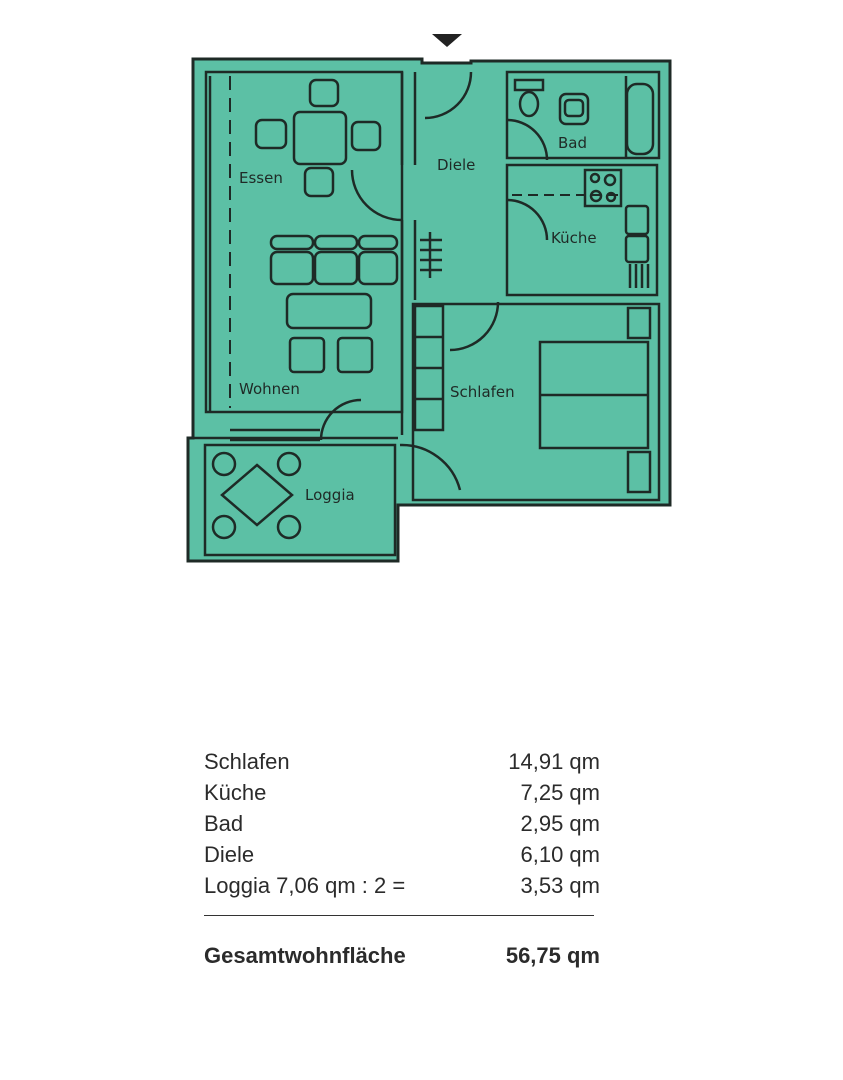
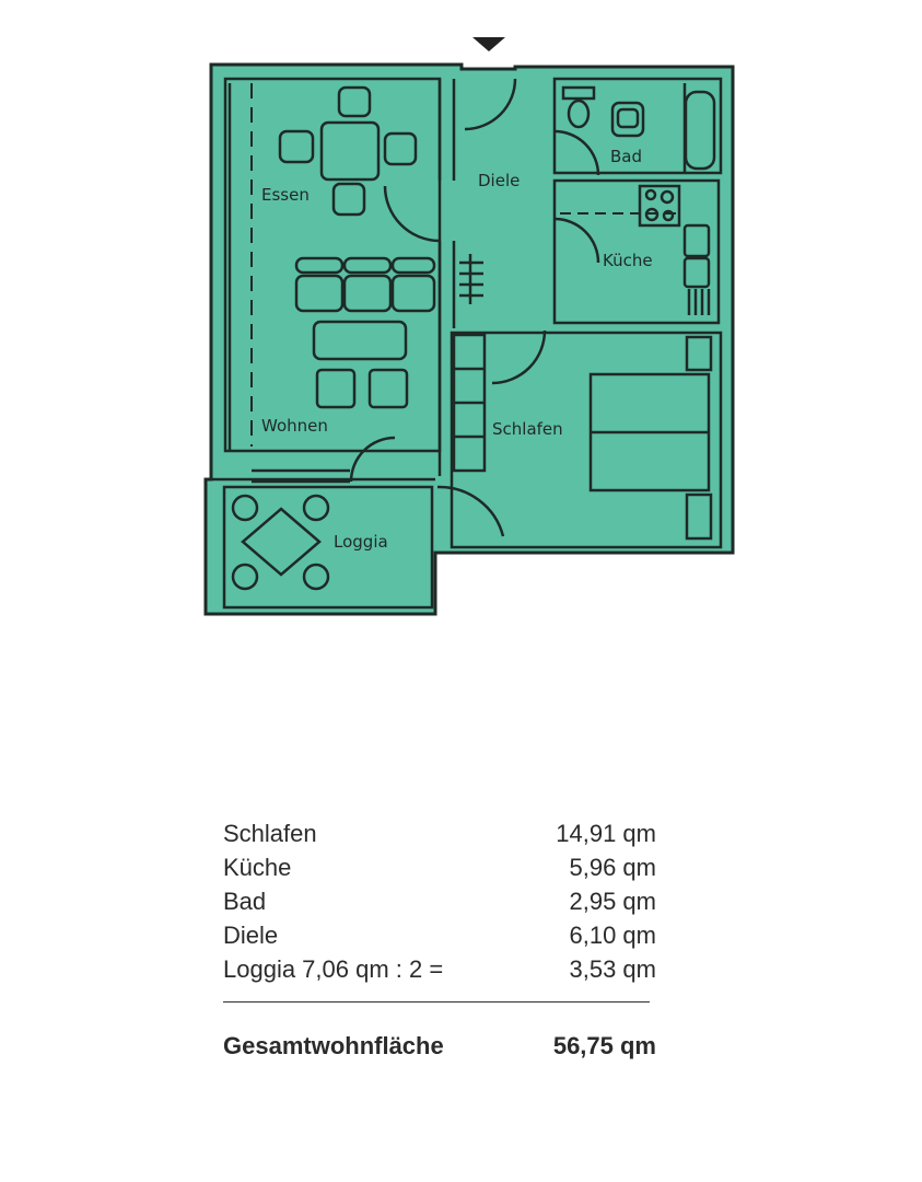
  Essen
  Diele
  Bad
  Küche
  Wohnen
  Schlafen
  Loggia
  Schlafen
  14,91 qm
  Küche
- 7,25 qm
+ 5,96 qm
  Bad
  2,95 qm
  Diele
  6,10 qm
  Loggia 7,06 qm : 2 =
  3,53 qm
  Gesamtwohnfläche
  56,75 qm
